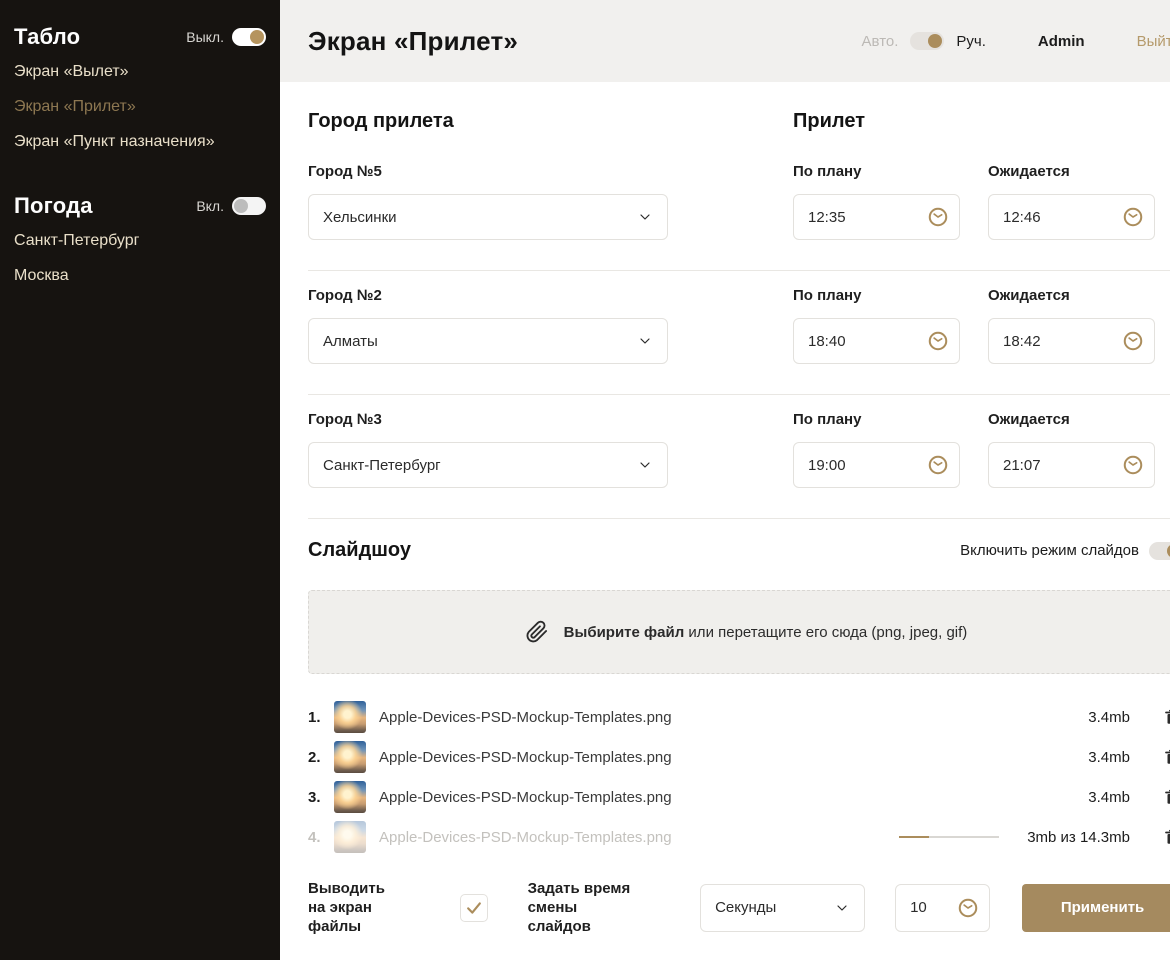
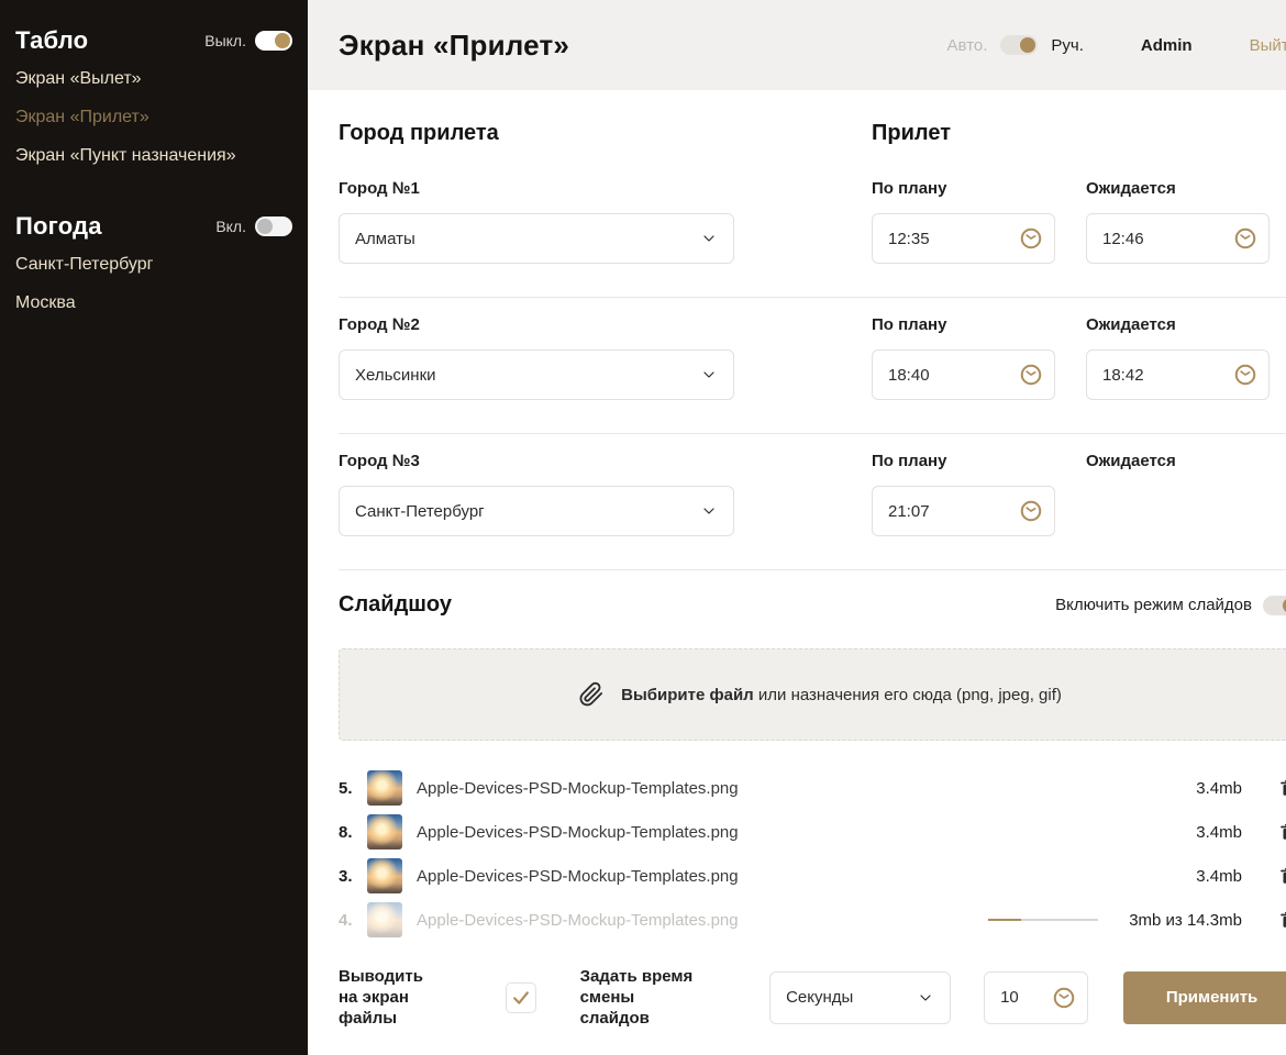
  Табло
  Выкл.
  Экран «Вылет»
  Экран «Прилет»
  Экран «Пункт назначения»
  Погода
  Вкл.
  Санкт-Петербург
  Москва
  Экран «Прилет»
  Авто.
  Руч.
  Admin
  Выйт
  Город прилета
  Прилет
- Город №5
+ Город №1
  По плану
  Ожидается
- Хельсинки
+ Алматы
  12:35
  12:46
  Город №2
  По плану
  Ожидается
- Алматы
+ Хельсинки
  18:40
  18:42
  Город №3
  По плану
  Ожидается
  Санкт-Петербург
- 19:00
  21:07
  Слайдшоу
  Включить режим слайдов
- Выбирите файл или перетащите его сюда (png, jpeg, gif)
+ Выбирите файл или назначения его сюда (png, jpeg, gif)
- 1.
+ 5.
  Apple-Devices-PSD-Mockup-Templates.png
  3.4mb
- 2.
+ 8.
  Apple-Devices-PSD-Mockup-Templates.png
  3.4mb
  3.
  Apple-Devices-PSD-Mockup-Templates.png
  3.4mb
  4.
  Apple-Devices-PSD-Mockup-Templates.png
  3mb из 14.3mb
  Выводить
  на экран файлы
  Задать время смены
  слайдов
  Секунды
  10
  Применить
